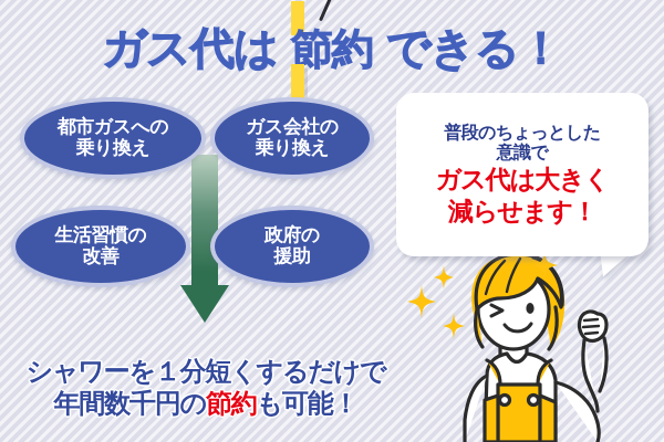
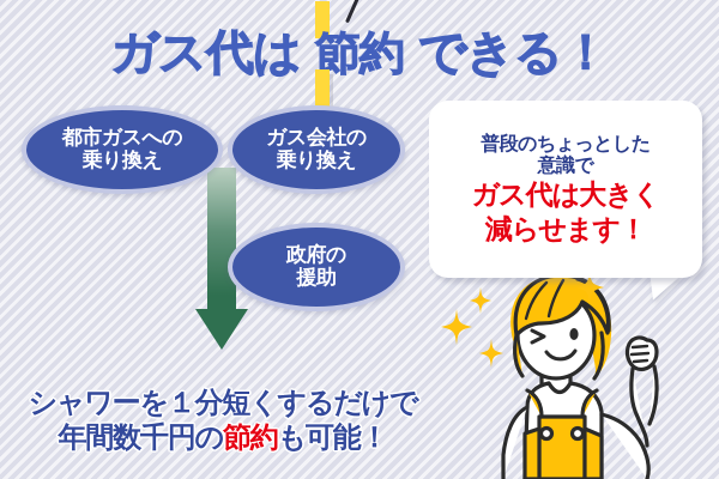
  ガス代は
  できる！
  都市ガスへの
  乗り換え
  ガス会社の
  乗り換え
- 生活習慣の
- 改善
  政府の
  援助
  シャワーを１分短くするだけで
  年間数千円の節約も可能！
  普段のちょっとした
  意識で
  ガス代は大きく
  減らせます！
